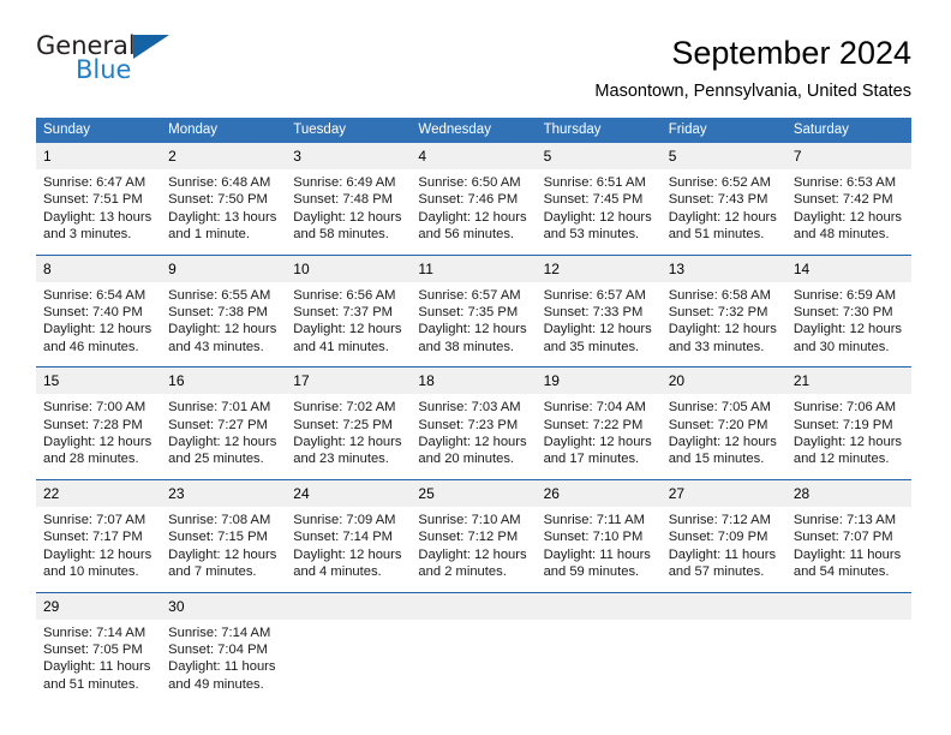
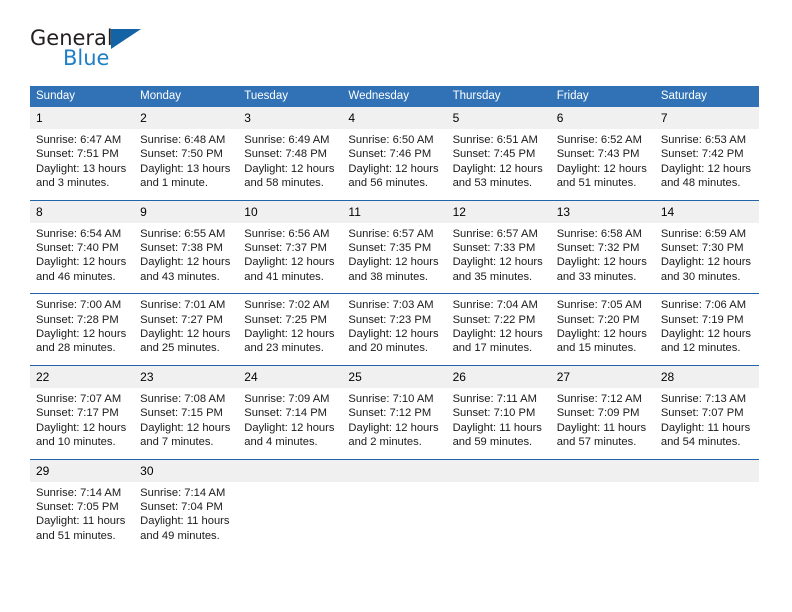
  General
  Blue
- September 2024
- Masontown, Pennsylvania, United States
  Sunday	Monday	Tuesday	Wednesday	Thursday	Friday	Saturday
- 1	2	3	4	5	5	7
+ 1	2	3	4	5	6	7
  Sunrise: 6:47 AMSunset: 7:51 PMDaylight: 13 hoursand 3 minutes.	Sunrise: 6:48 AMSunset: 7:50 PMDaylight: 13 hoursand 1 minute.	Sunrise: 6:49 AMSunset: 7:48 PMDaylight: 12 hoursand 58 minutes.	Sunrise: 6:50 AMSunset: 7:46 PMDaylight: 12 hoursand 56 minutes.	Sunrise: 6:51 AMSunset: 7:45 PMDaylight: 12 hoursand 53 minutes.	Sunrise: 6:52 AMSunset: 7:43 PMDaylight: 12 hoursand 51 minutes.	Sunrise: 6:53 AMSunset: 7:42 PMDaylight: 12 hoursand 48 minutes.
  8	9	10	11	12	13	14
  Sunrise: 6:54 AMSunset: 7:40 PMDaylight: 12 hoursand 46 minutes.	Sunrise: 6:55 AMSunset: 7:38 PMDaylight: 12 hoursand 43 minutes.	Sunrise: 6:56 AMSunset: 7:37 PMDaylight: 12 hoursand 41 minutes.	Sunrise: 6:57 AMSunset: 7:35 PMDaylight: 12 hoursand 38 minutes.	Sunrise: 6:57 AMSunset: 7:33 PMDaylight: 12 hoursand 35 minutes.	Sunrise: 6:58 AMSunset: 7:32 PMDaylight: 12 hoursand 33 minutes.	Sunrise: 6:59 AMSunset: 7:30 PMDaylight: 12 hoursand 30 minutes.
- 15	16	17	18	19	20	21
  Sunrise: 7:00 AMSunset: 7:28 PMDaylight: 12 hoursand 28 minutes.	Sunrise: 7:01 AMSunset: 7:27 PMDaylight: 12 hoursand 25 minutes.	Sunrise: 7:02 AMSunset: 7:25 PMDaylight: 12 hoursand 23 minutes.	Sunrise: 7:03 AMSunset: 7:23 PMDaylight: 12 hoursand 20 minutes.	Sunrise: 7:04 AMSunset: 7:22 PMDaylight: 12 hoursand 17 minutes.	Sunrise: 7:05 AMSunset: 7:20 PMDaylight: 12 hoursand 15 minutes.	Sunrise: 7:06 AMSunset: 7:19 PMDaylight: 12 hoursand 12 minutes.
  22	23	24	25	26	27	28
  Sunrise: 7:07 AMSunset: 7:17 PMDaylight: 12 hoursand 10 minutes.	Sunrise: 7:08 AMSunset: 7:15 PMDaylight: 12 hoursand 7 minutes.	Sunrise: 7:09 AMSunset: 7:14 PMDaylight: 12 hoursand 4 minutes.	Sunrise: 7:10 AMSunset: 7:12 PMDaylight: 12 hoursand 2 minutes.	Sunrise: 7:11 AMSunset: 7:10 PMDaylight: 11 hoursand 59 minutes.	Sunrise: 7:12 AMSunset: 7:09 PMDaylight: 11 hoursand 57 minutes.	Sunrise: 7:13 AMSunset: 7:07 PMDaylight: 11 hoursand 54 minutes.
  29	30
  Sunrise: 7:14 AMSunset: 7:05 PMDaylight: 11 hoursand 51 minutes.	Sunrise: 7:14 AMSunset: 7:04 PMDaylight: 11 hoursand 49 minutes.
